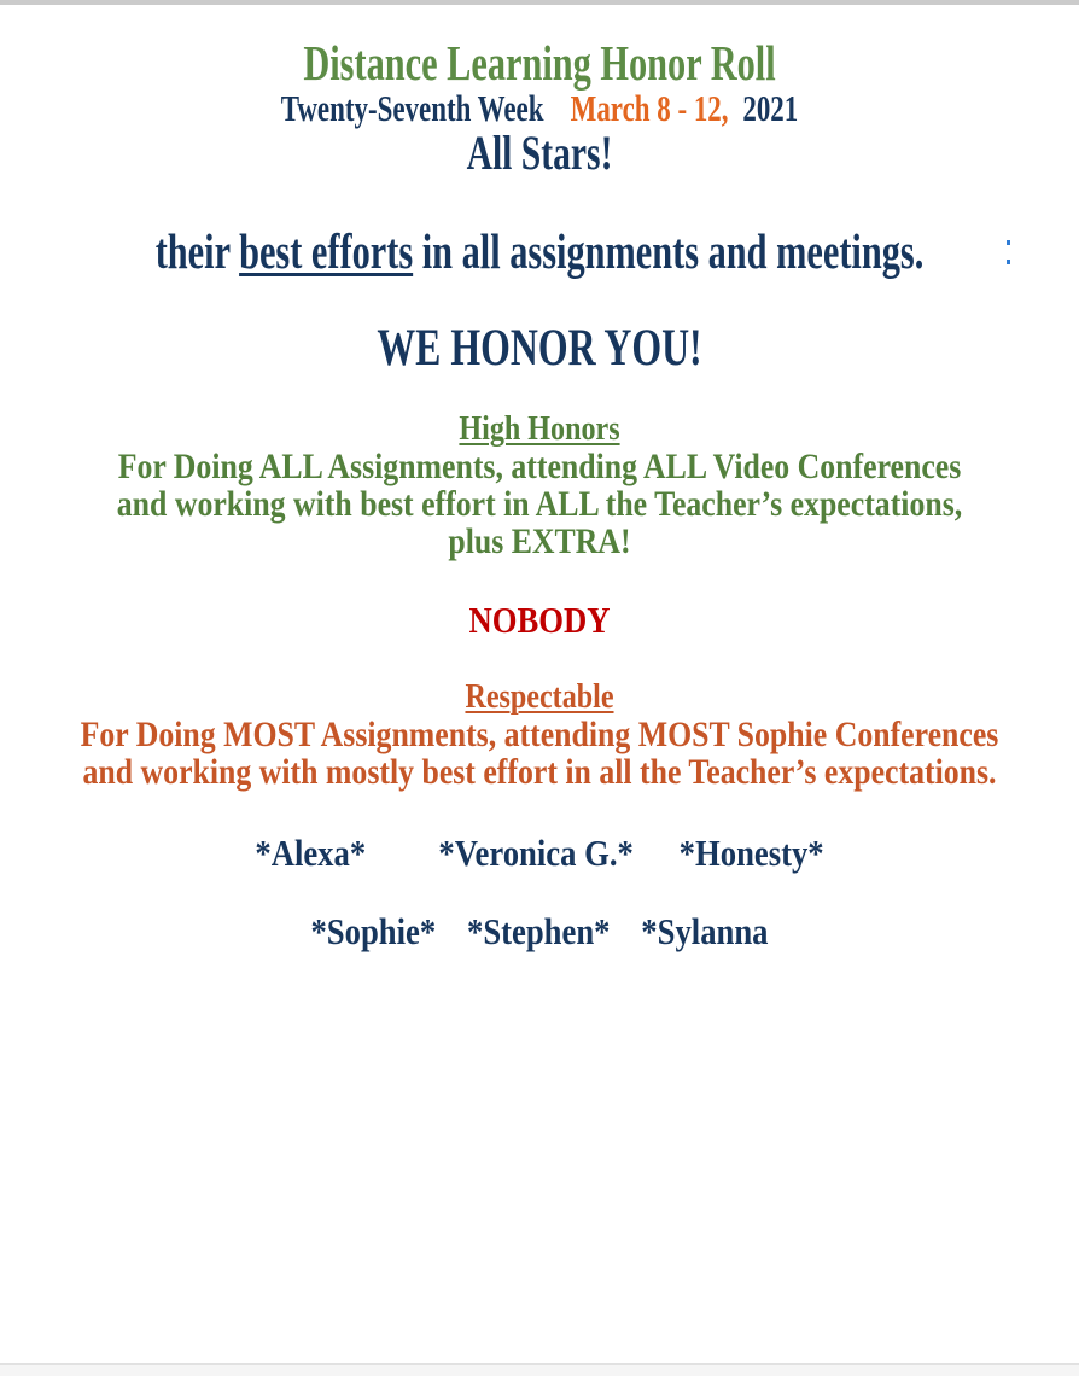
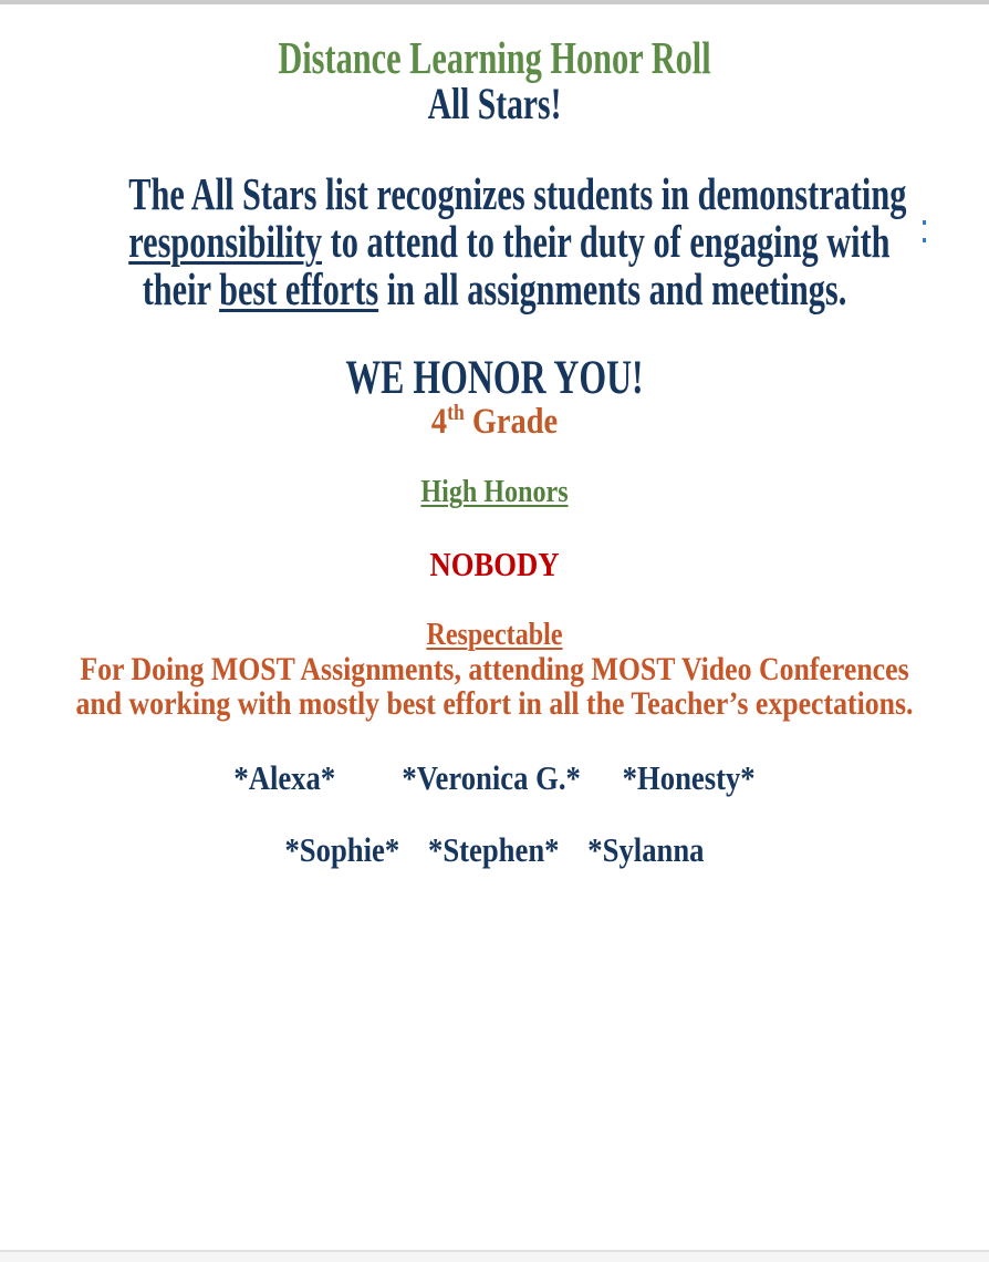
  Distance Learning Honor Roll
- Twenty-Seventh Week March 8 - 12, 2021
  All Stars!
+ The All Stars list recognizes students in demonstrating
+ responsibility to attend to their duty of engaging with
  their best efforts in all assignments and meetings.
  WE HONOR YOU!
+ 4th Grade
  High Honors
- For Doing ALL Assignments, attending ALL Video Conferences
- and working with best effort in ALL the Teacher’s expectations,
- plus EXTRA!
  NOBODY
  Respectable
- For Doing MOST Assignments, attending MOST Sophie Conferences
+ For Doing MOST Assignments, attending MOST Video Conferences
  and working with mostly best effort in all the Teacher’s expectations.
  *Alexa* *Veronica G.* *Honesty*
  *Sophie* *Stephen* *Sylanna
